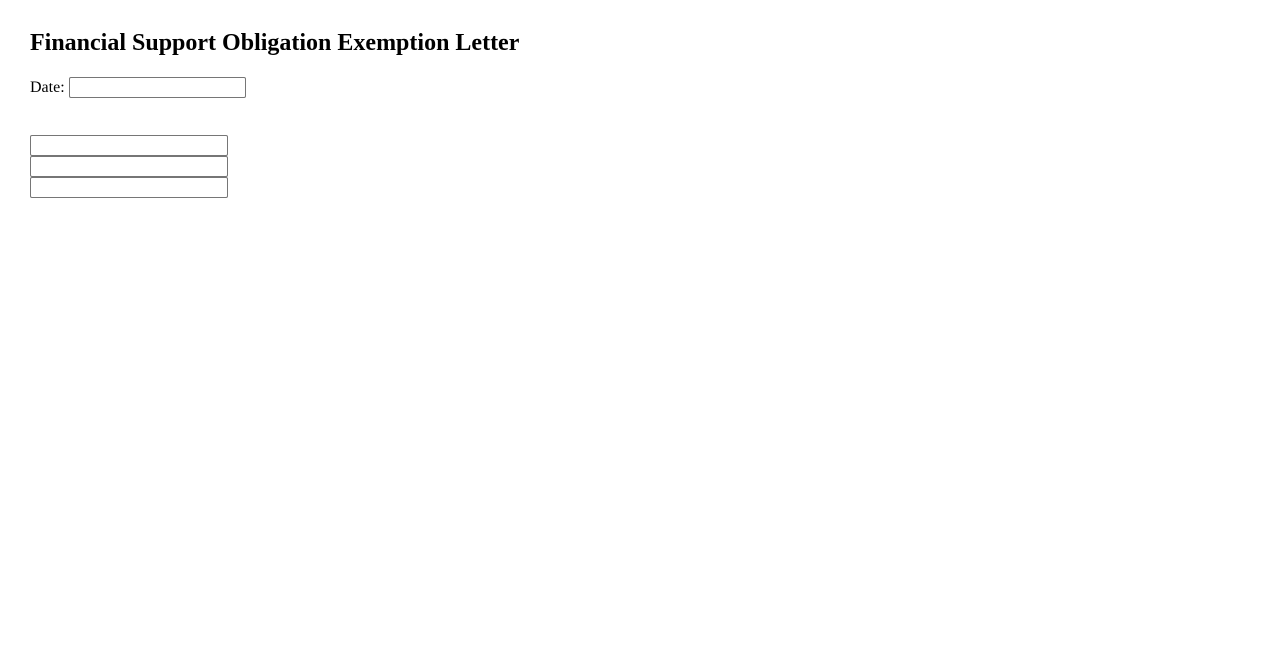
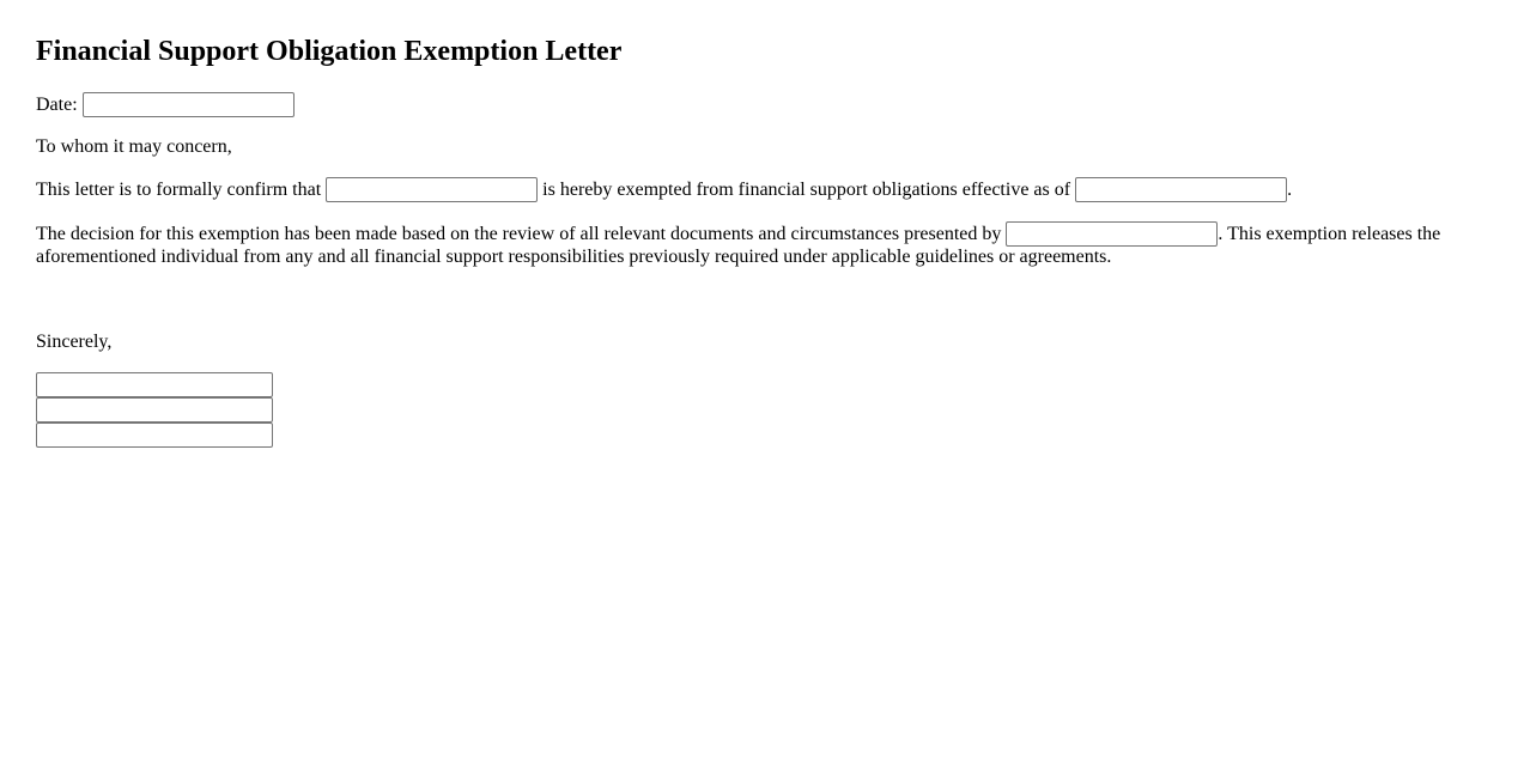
  Financial Support Obligation Exemption Letter
  Date:
+ To whom it may concern,
+ This letter is to formally confirm that is hereby exempted from financial support obligations effective as of .
+ The decision for this exemption has been made based on the review of all relevant documents and circumstances presented by . This exemption releases the aforementioned individual from any and all financial support responsibilities previously required under applicable guidelines or agreements.
+ Sincerely,
